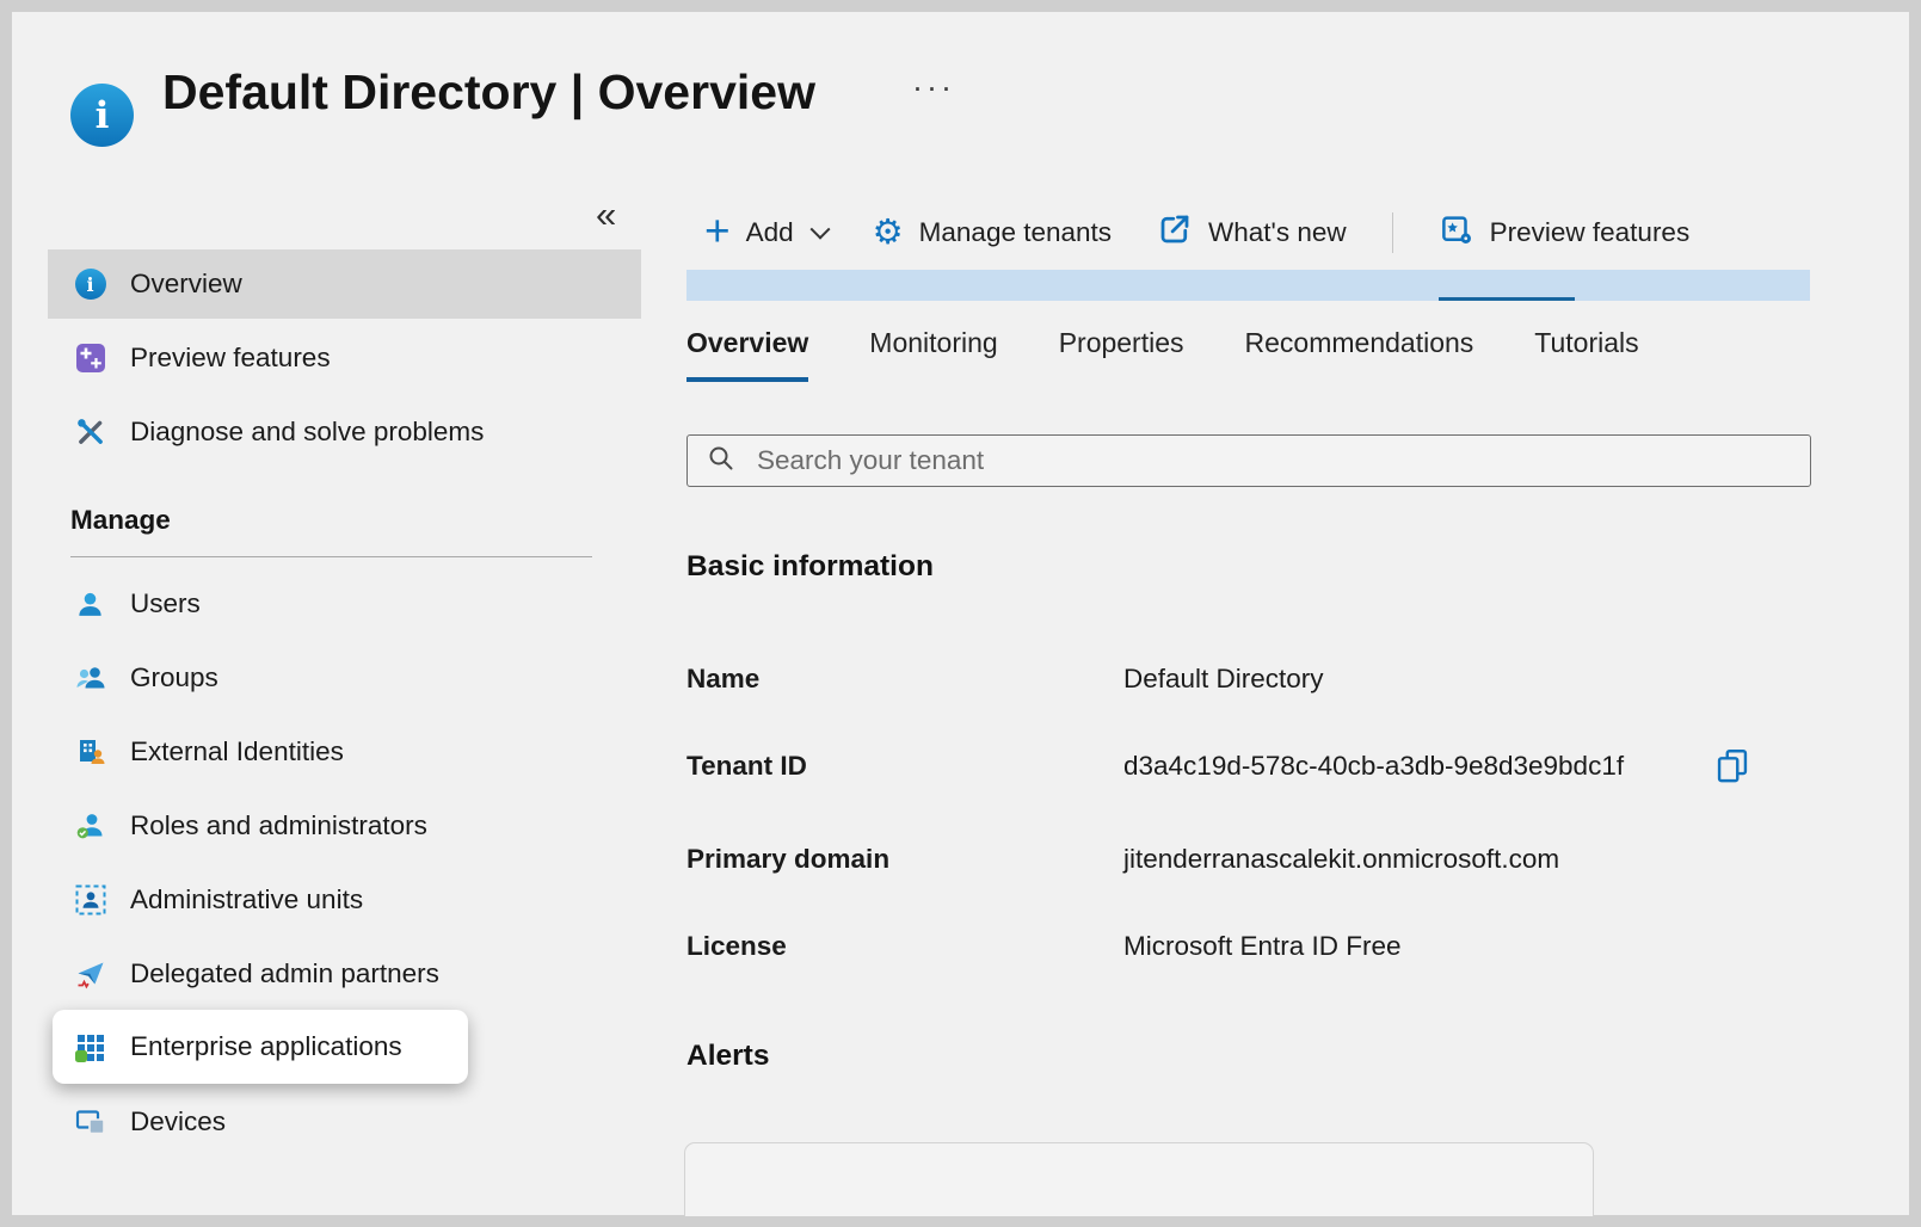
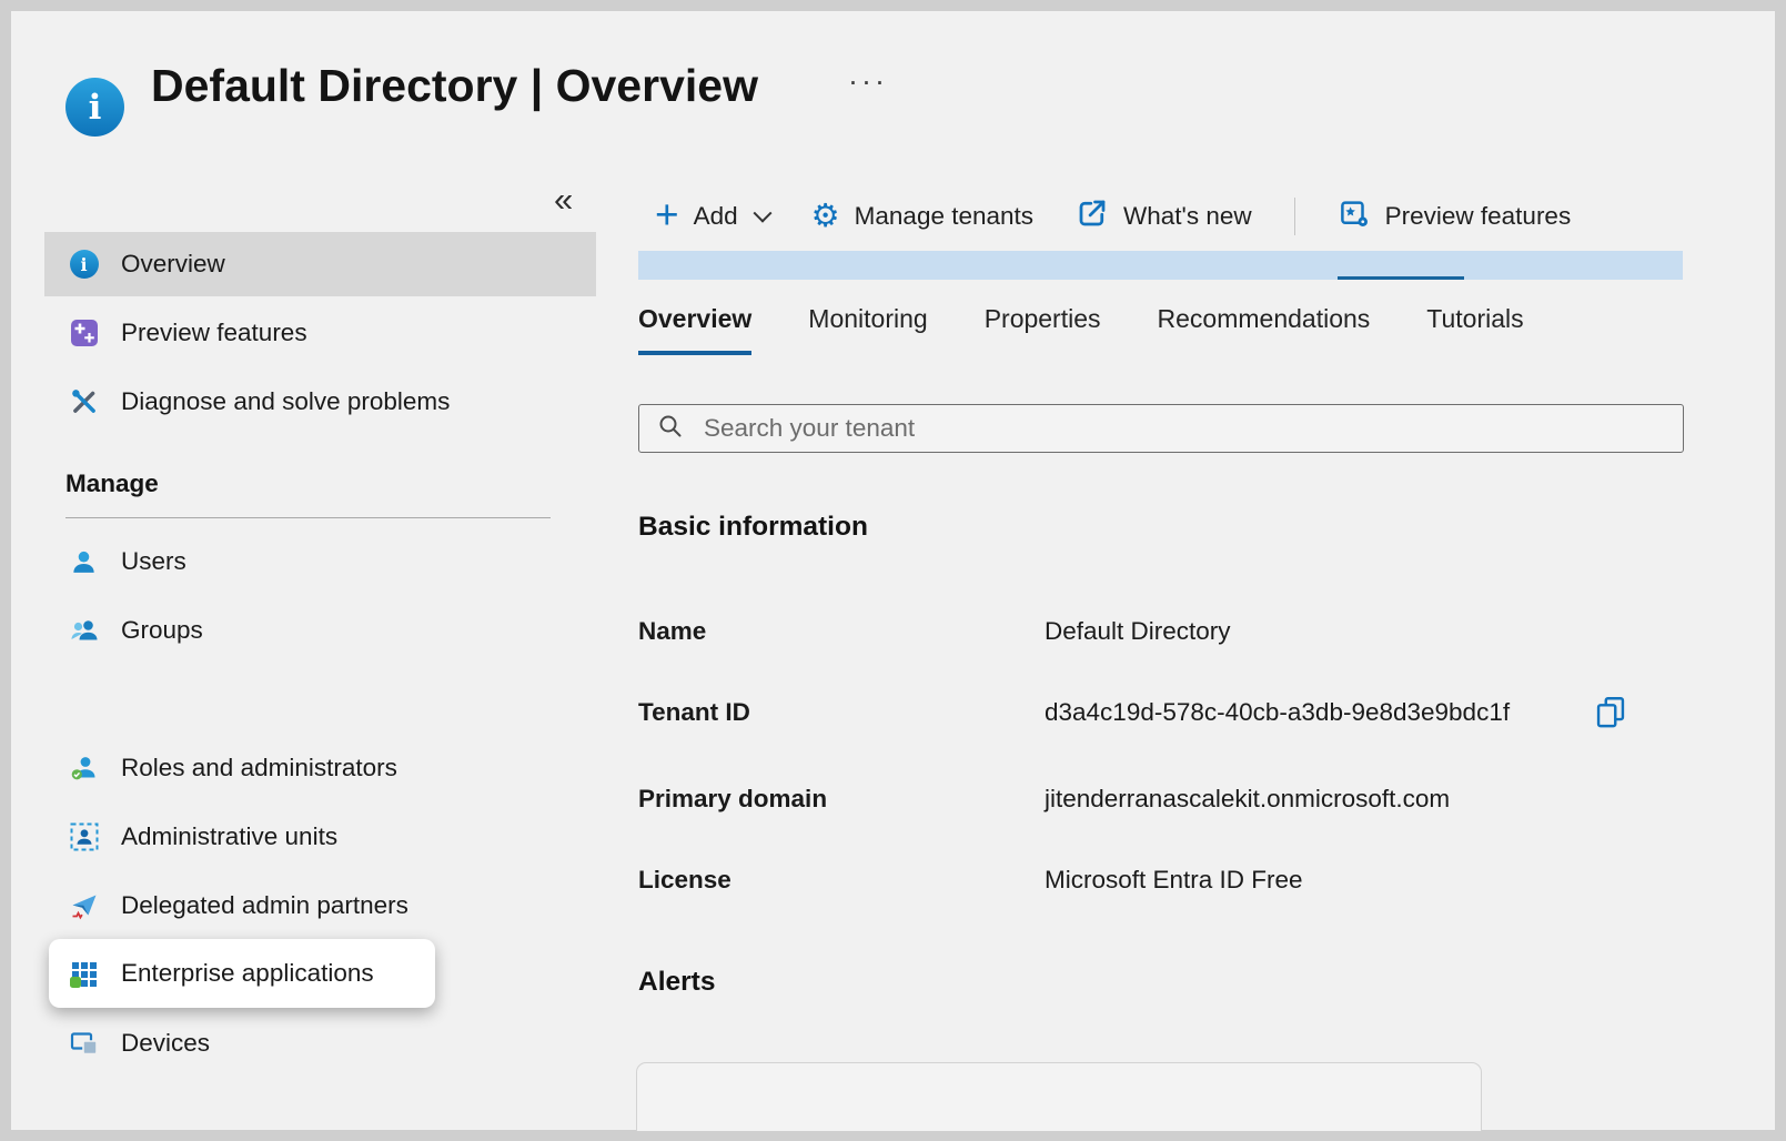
  i
  Default Directory | Overview
  ···
  «
  i
  Overview
  Preview features
  Diagnose and solve problems
  Manage
  Users
  Groups
- External Identities
  Roles and administrators
  Administrative units
  Delegated admin partners
  Enterprise applications
  Devices
  +
  Add
  ⚙︎
  Manage tenants
  What's new
  Preview features
  Overview
  Monitoring
  Properties
  Recommendations
  Tutorials
  Search your tenant
  Basic information
  Name
  Default Directory
  Tenant ID
  d3a4c19d-578c-40cb-a3db-9e8d3e9bdc1f
  Primary domain
  jitenderranascalekit.onmicrosoft.com
  License
  Microsoft Entra ID Free
  Alerts
